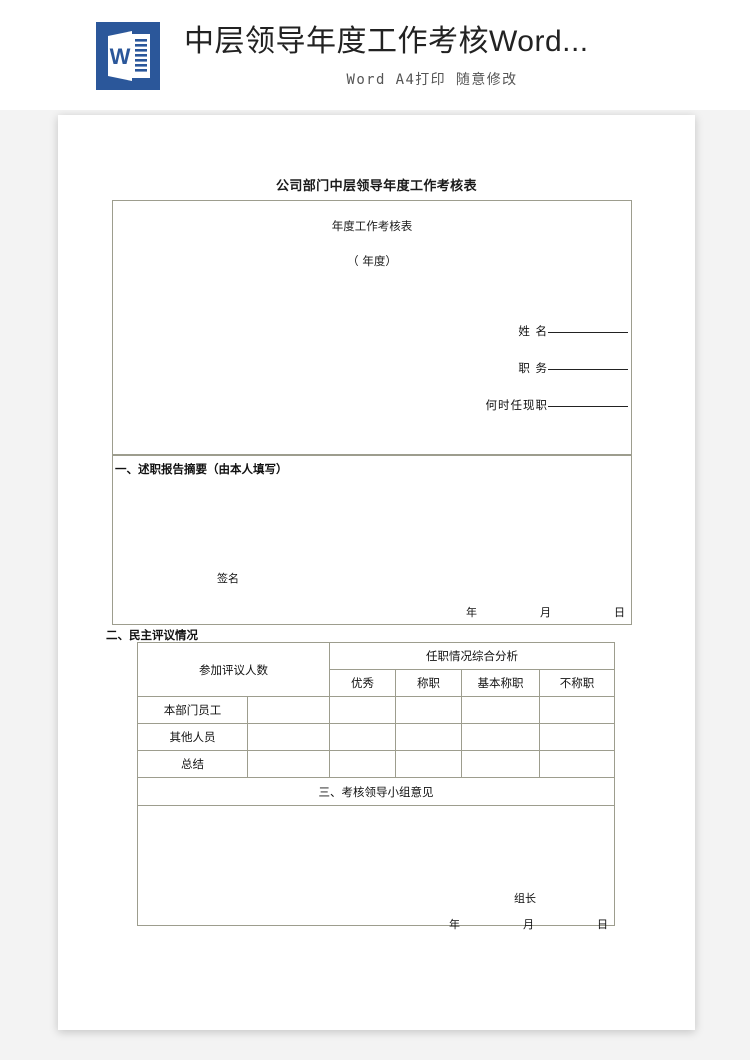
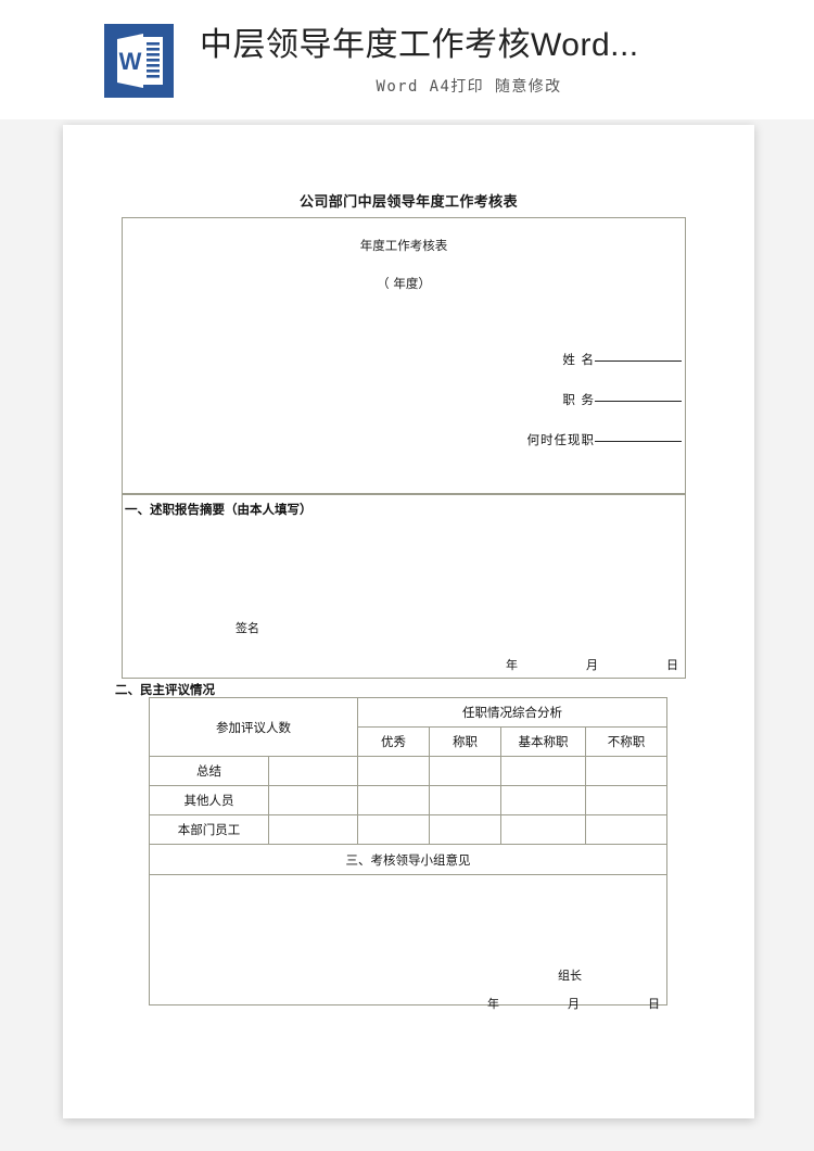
  W
  中层领导年度工作考核Word...
  Word A4打印 随意修改
  公司部门中层领导年度工作考核表
  年度工作考核表
  （ 年度）
  姓 名
  职 务
  何时任现职
  一、述职报告摘要（由本人填写）
  签名
  年 月 日
  二、民主评议情况
  参加评议人数	任职情况综合分析
  优秀	称职	基本称职	不称职
- 本部门员工
+ 总结
  其他人员
- 总结
+ 本部门员工
  三、考核领导小组意见
  组长 年 月 日
